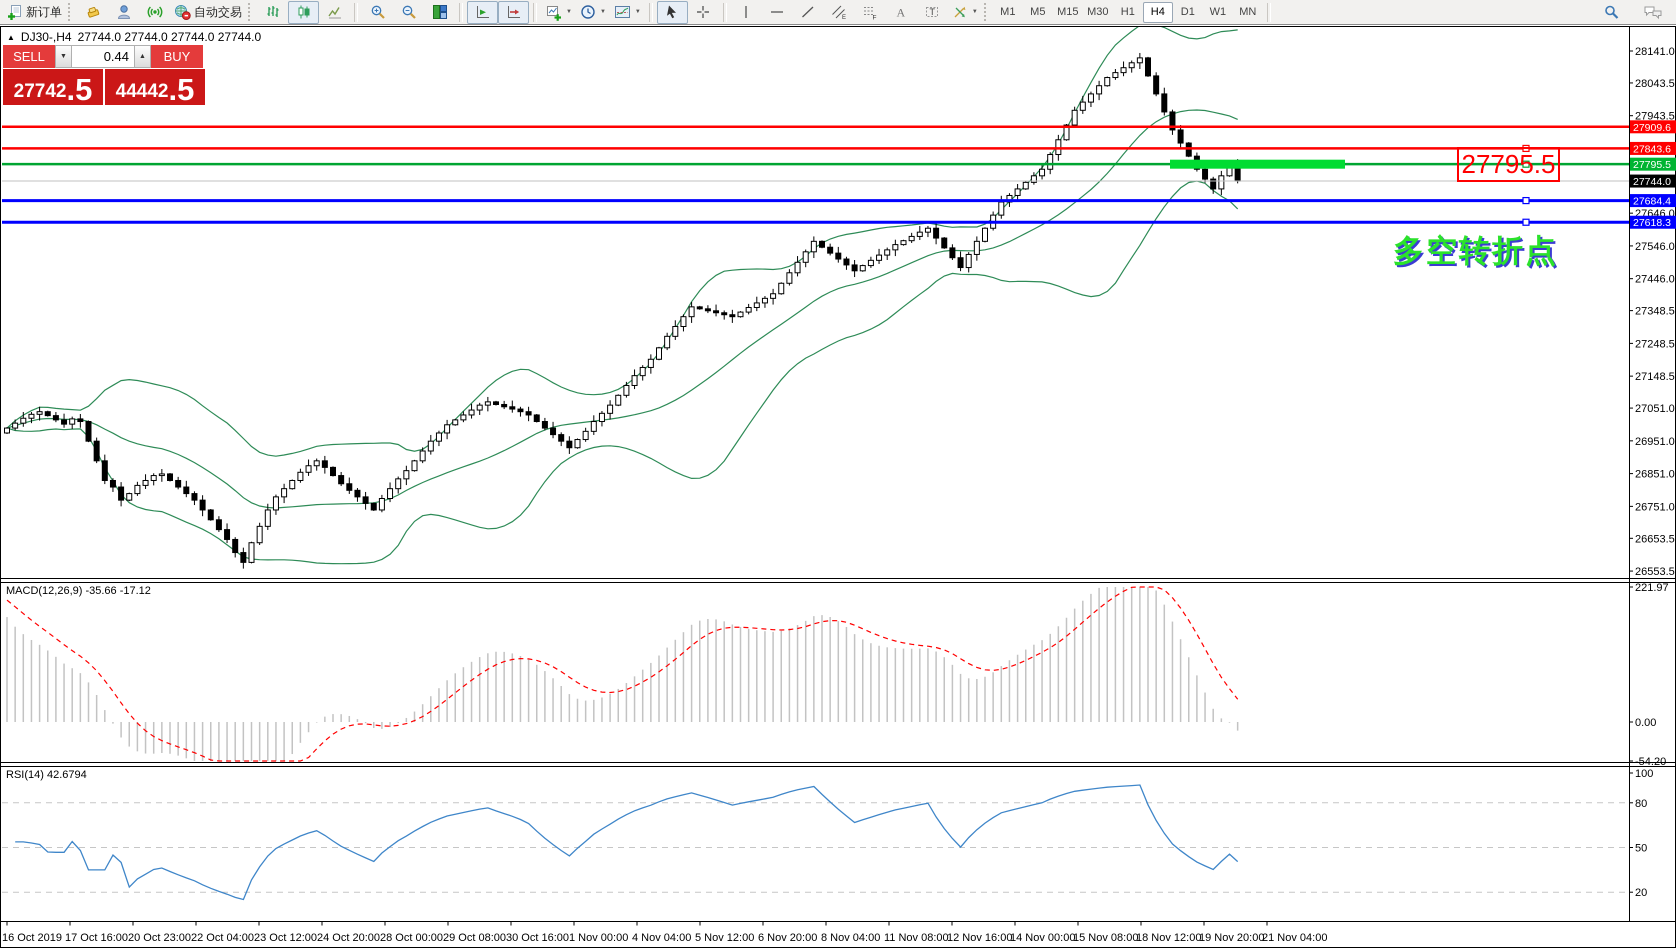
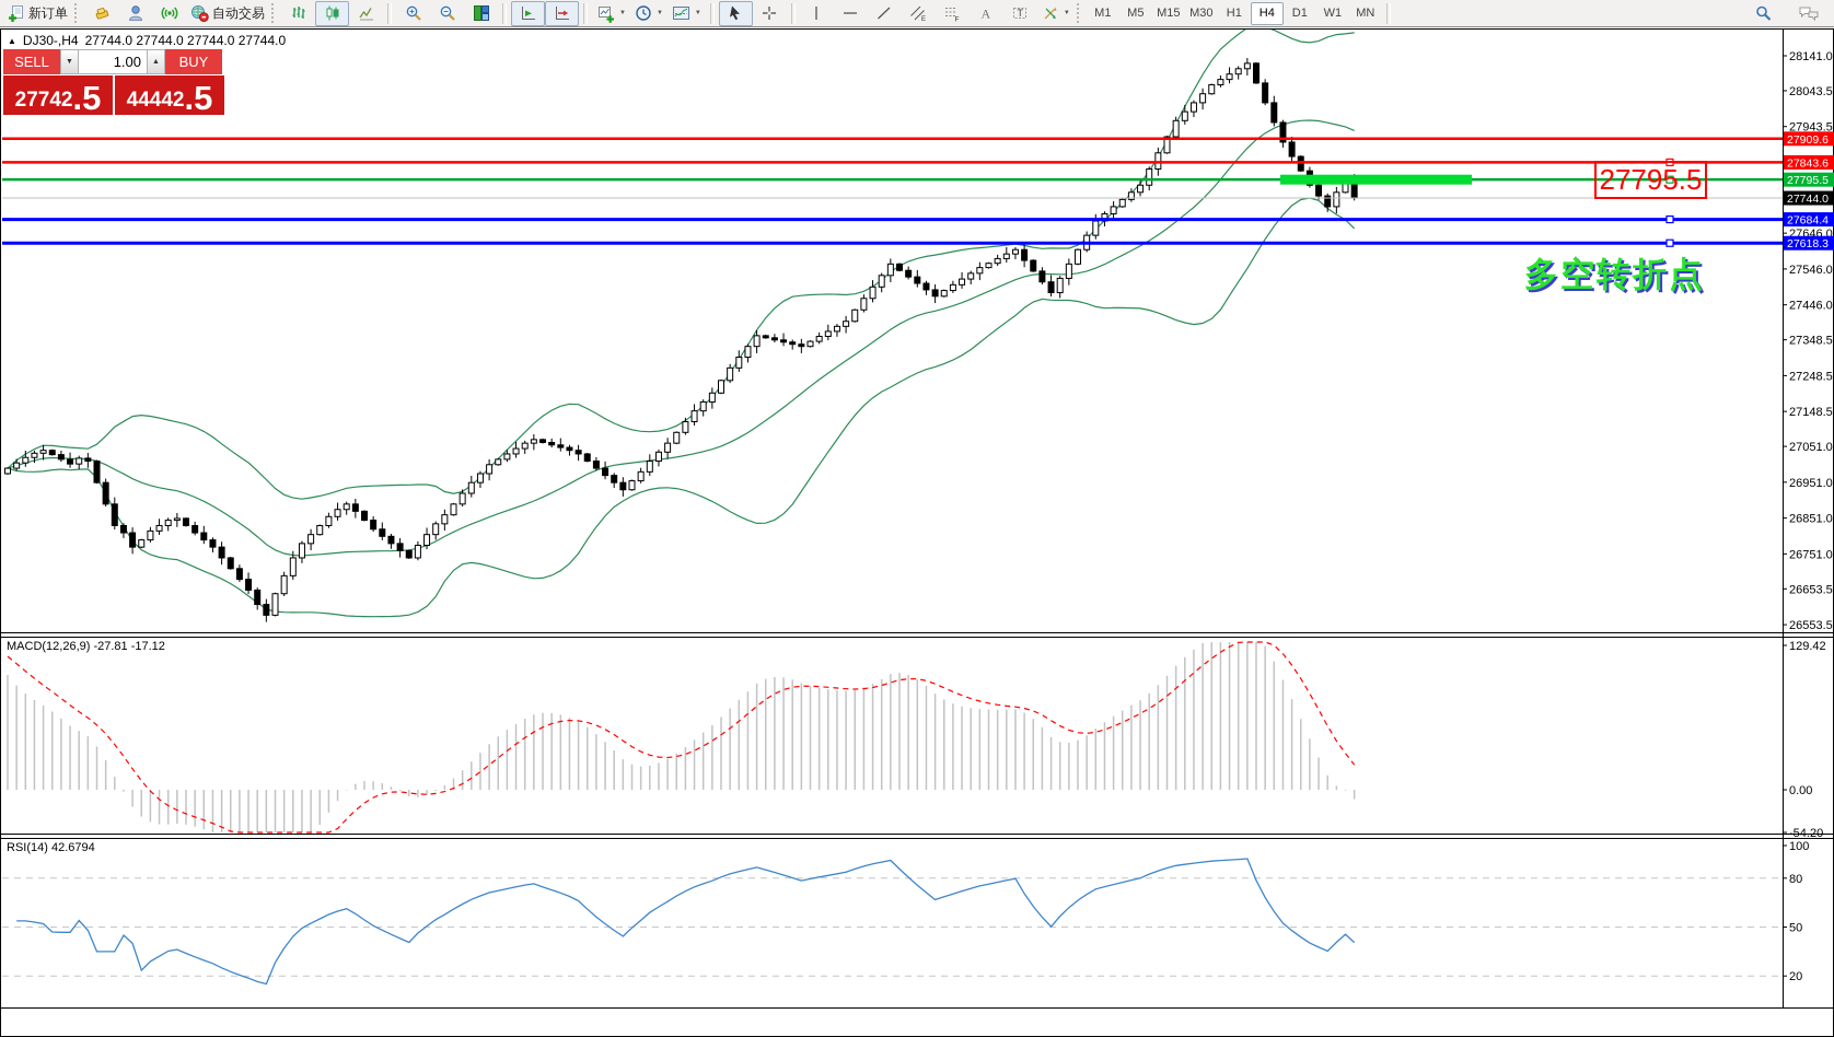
  新订单
  自动交易
  A
  T
  M1
  M5
  M15
  M30
  H1
  H4
  D1
  W1
  MN
  28141.0
  28043.5
  27943.5
  27646.0
  27546.0
  27446.0
  27348.5
  27248.5
  27148.5
  27051.0
  26951.0
  26851.0
  26751.0
  26653.5
  26553.5
  27909.6
  27843.6
  27795.5
  27744.0
  27684.4
  27618.3
- 221.97
+ 129.42
  0.00
  -54.20
  100
  80
  50
  20
- 16 Oct 2019
- 17 Oct 16:00
- 20 Oct 23:00
- 22 Oct 04:00
- 23 Oct 12:00
- 24 Oct 20:00
- 28 Oct 00:00
- 29 Oct 08:00
- 30 Oct 16:00
- 1 Nov 00:00
- 4 Nov 04:00
- 5 Nov 12:00
- 6 Nov 20:00
- 8 Nov 04:00
- 11 Nov 08:00
- 12 Nov 16:00
- 14 Nov 00:00
- 15 Nov 08:00
- 18 Nov 12:00
- 19 Nov 20:00
- 21 Nov 04:00
  ▲
  DJ30-,H4
  27744.0 27744.0 27744.0 27744.0
  SELL
- 0.44
+ 1.00
  BUY
  27742
  .5
  44442
  .5
- MACD(12,26,9) -35.66 -17.12
+ MACD(12,26,9) -27.81 -17.12
  RSI(14) 42.6794
  27795.5
  多空转折点
